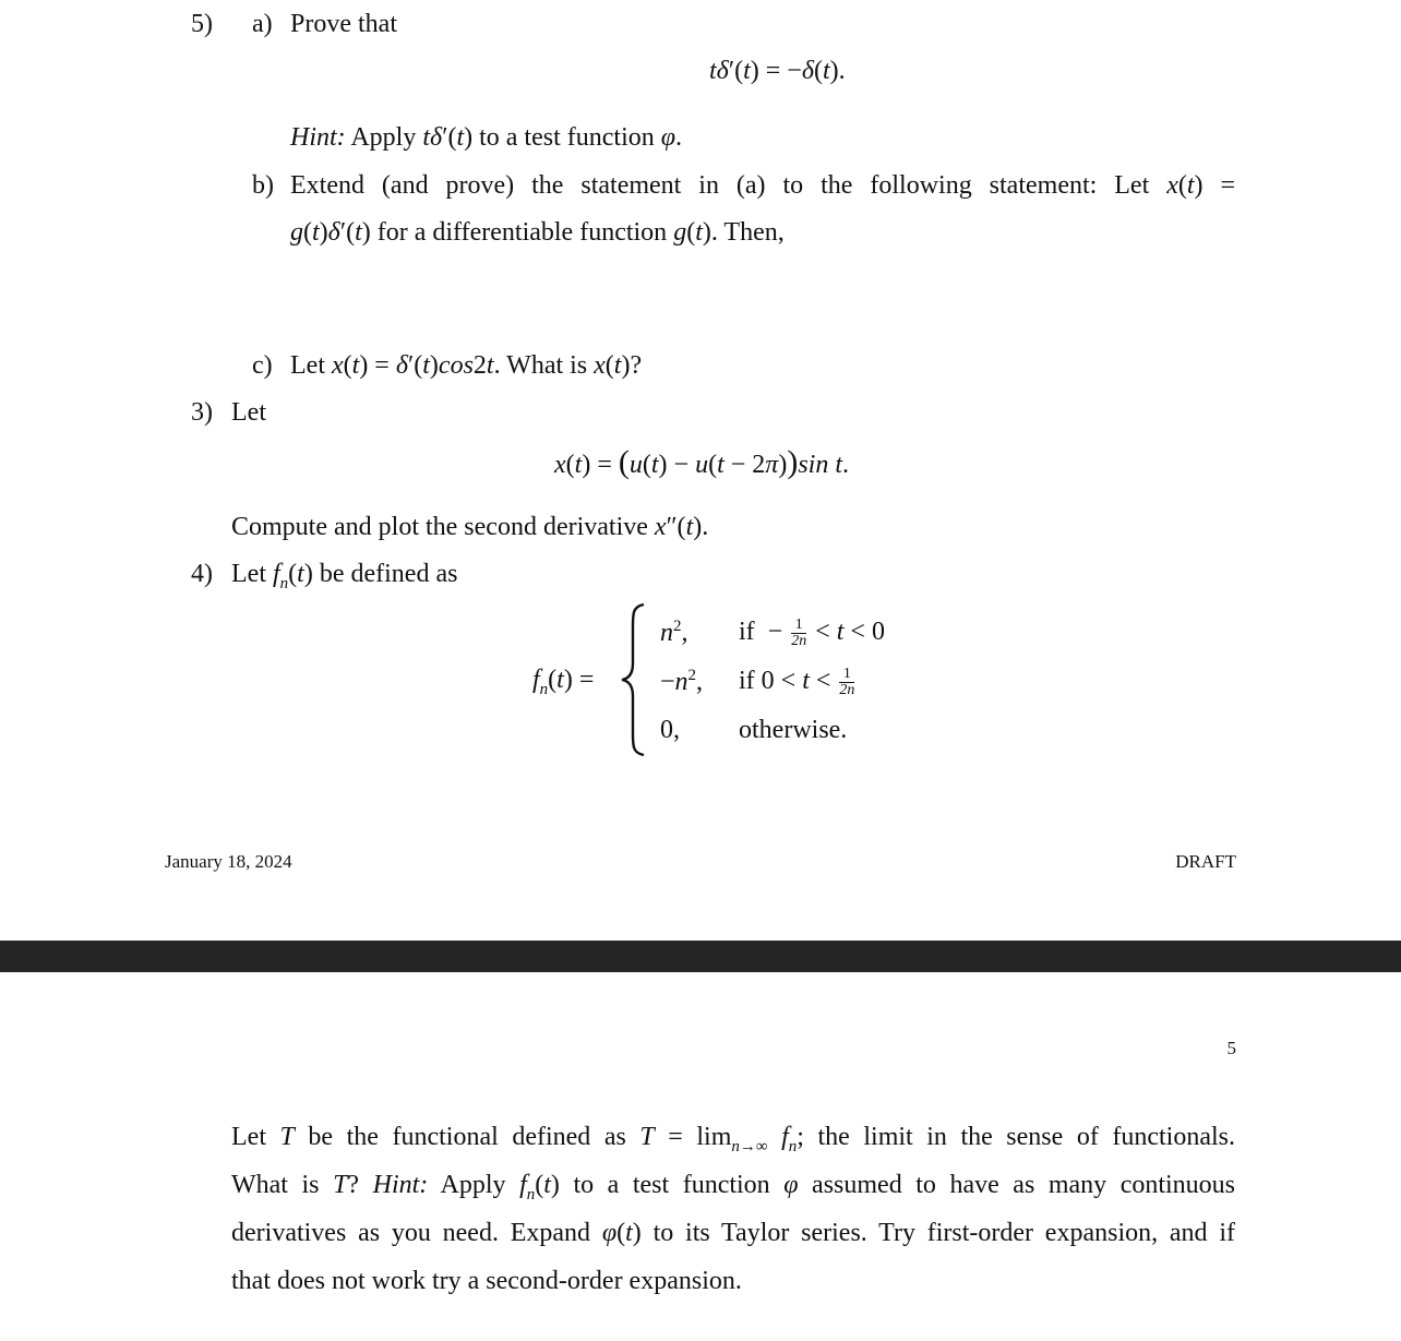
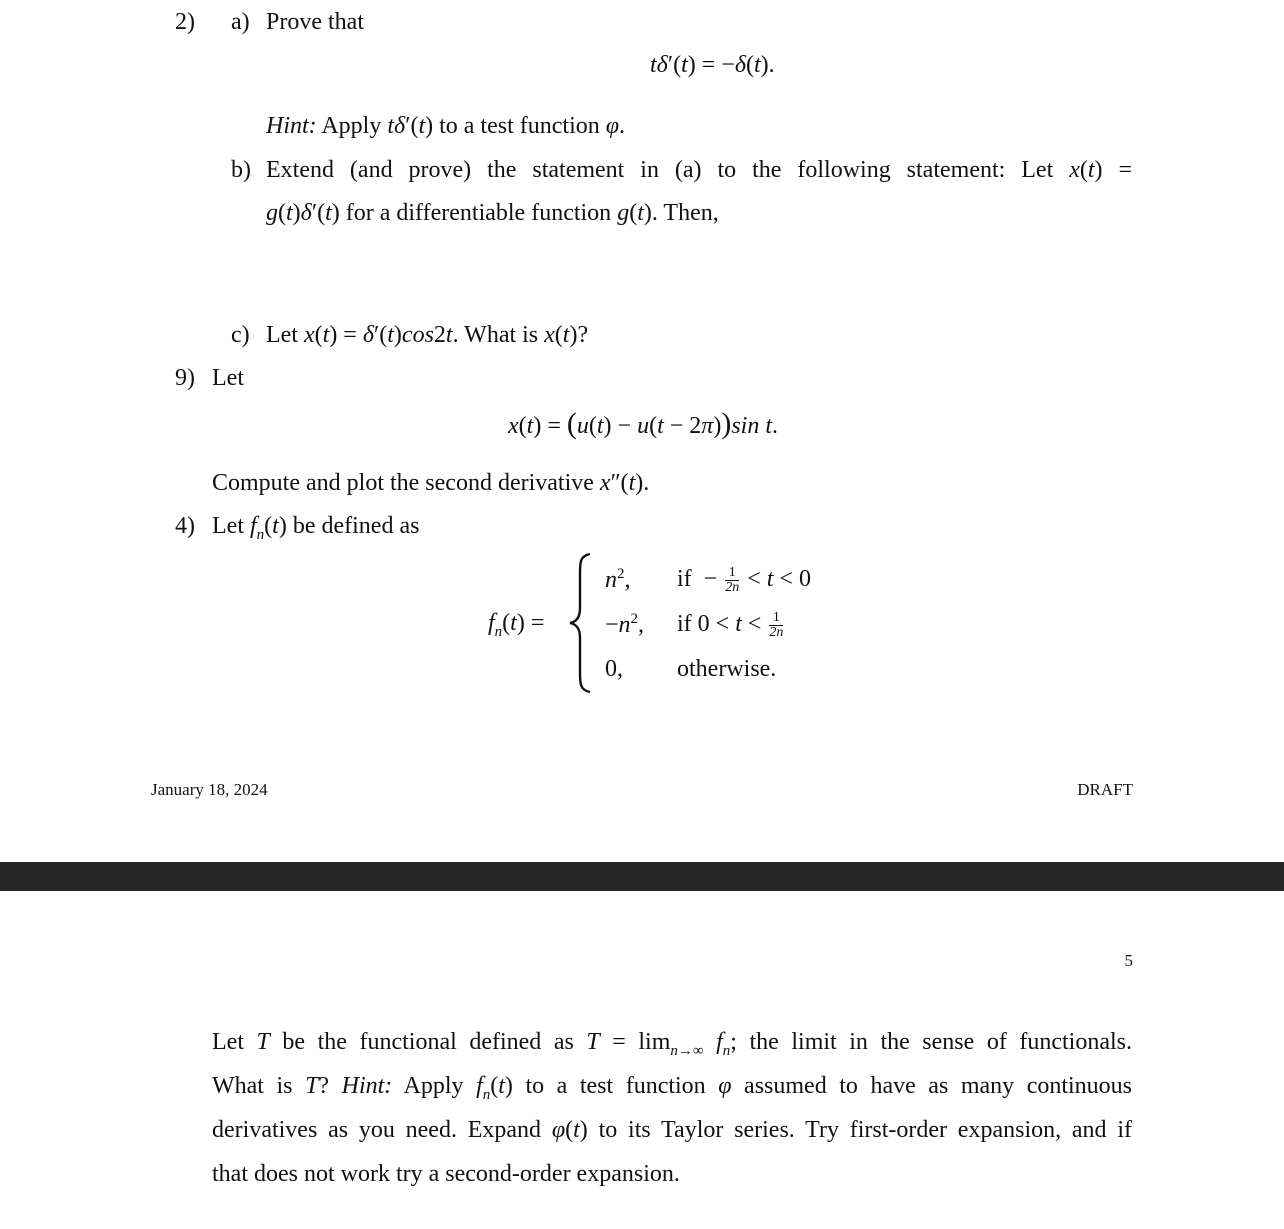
- 5)
+ 2)
  a)
  Prove that
  tδ′(t) = −δ(t).
  Hint: Apply tδ′(t) to a test function φ.
  b)
  Extend (and prove) the statement in (a) to the following statement: Let x(t) =
  g(t)δ′(t) for a differentiable function g(t). Then,
  c)
  Let x(t) = δ′(t)cos2t. What is x(t)?
- 3)
+ 9)
  Let
  x(t) = (u(t) − u(t − 2π))sin t.
  Compute and plot the second derivative x″(t).
  4)
  Let fn(t) be defined as
  fn(t) =
  n2,
  if −
  1
  2n
  < t < 0
  −n2,
  if 0 < t <
  1
  2n
  0,
  otherwise.
  January 18, 2024
  DRAFT
  5
  Let T be the functional defined as T = limn→∞ fn; the limit in the sense of functionals.
  What is T? Hint: Apply fn(t) to a test function φ assumed to have as many continuous
  derivatives as you need. Expand φ(t) to its Taylor series. Try first-order expansion, and if
  that does not work try a second-order expansion.
